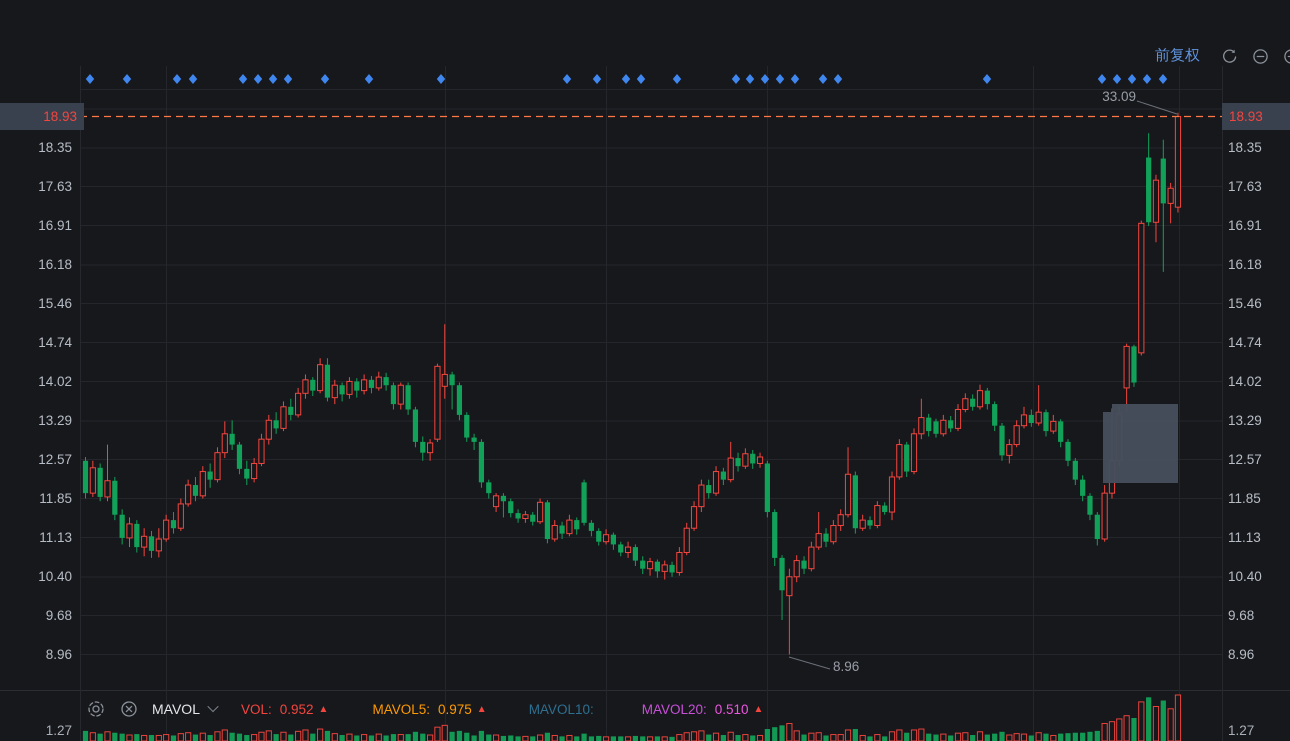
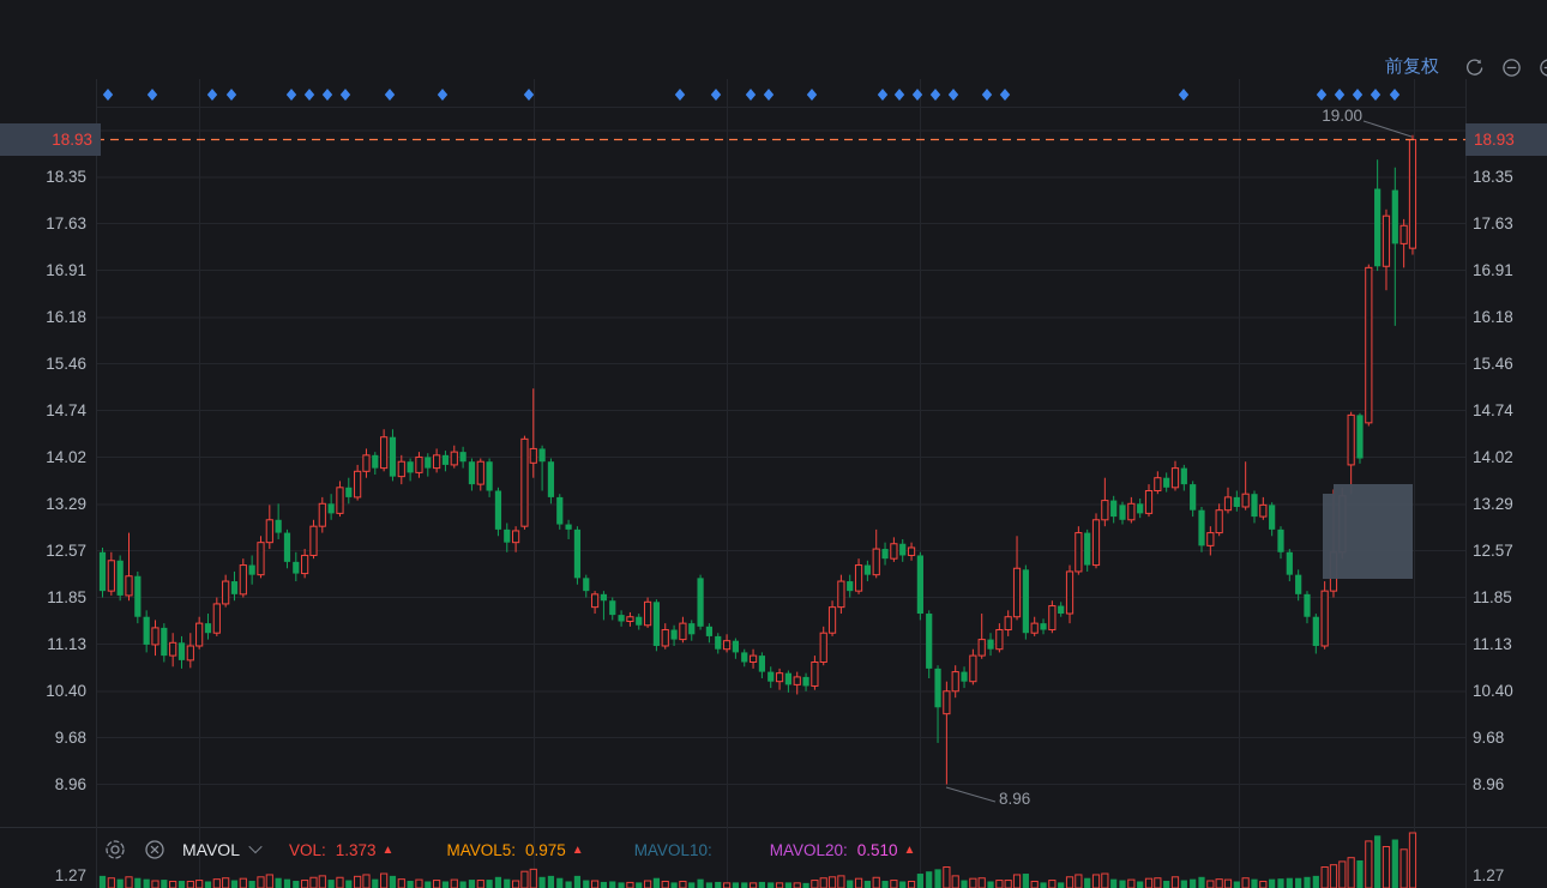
  前复权
  18.35
  17.63
  16.91
  16.18
  15.46
  14.74
  14.02
  13.29
  12.57
  11.85
  11.13
  10.40
  9.68
  8.96
  18.35
  17.63
  16.91
  16.18
  15.46
  14.74
  14.02
  13.29
  12.57
  11.85
  11.13
  10.40
  9.68
  8.96
  18.93
  18.93
- 33.09
+ 19.00
  8.96
  1.27
  1.27
  MAVOL
  VOL:
- 0.952
+ 1.373
  ▲
  MAVOL5:
  0.975
  ▲
  MAVOL10:
  MAVOL20:
  0.510
  ▲
